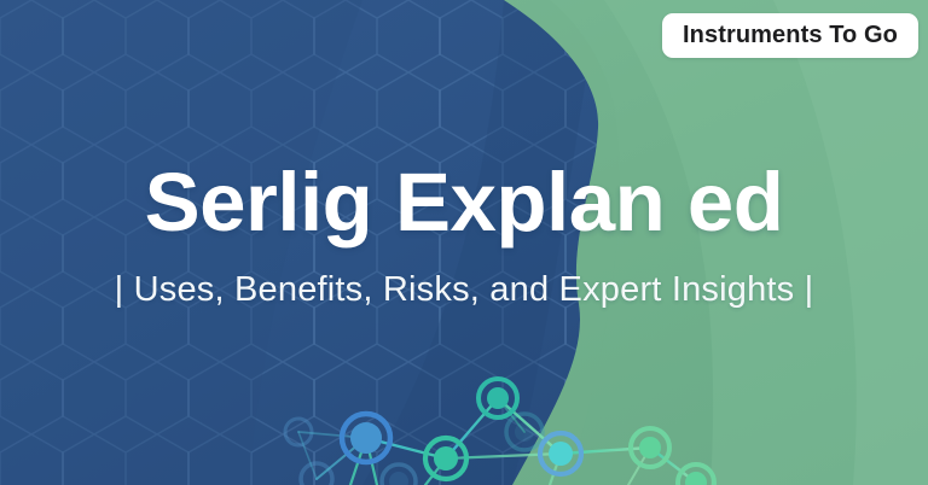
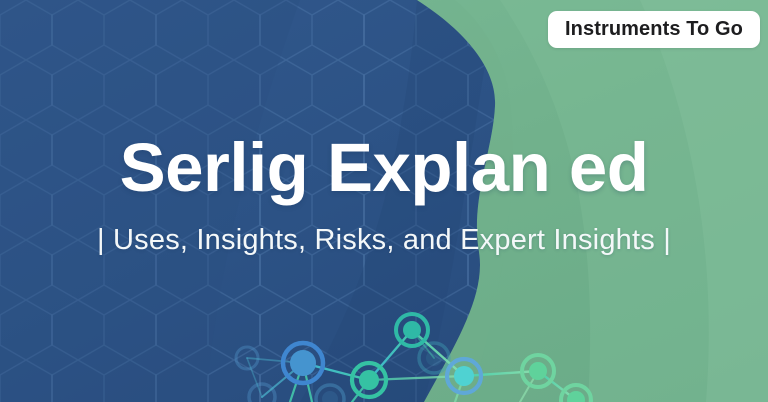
  Instruments To Go
  Serlig Explan ed
- | Uses, Benefits, Risks, and Expert Insights |
+ | Uses, Insights, Risks, and Expert Insights |
